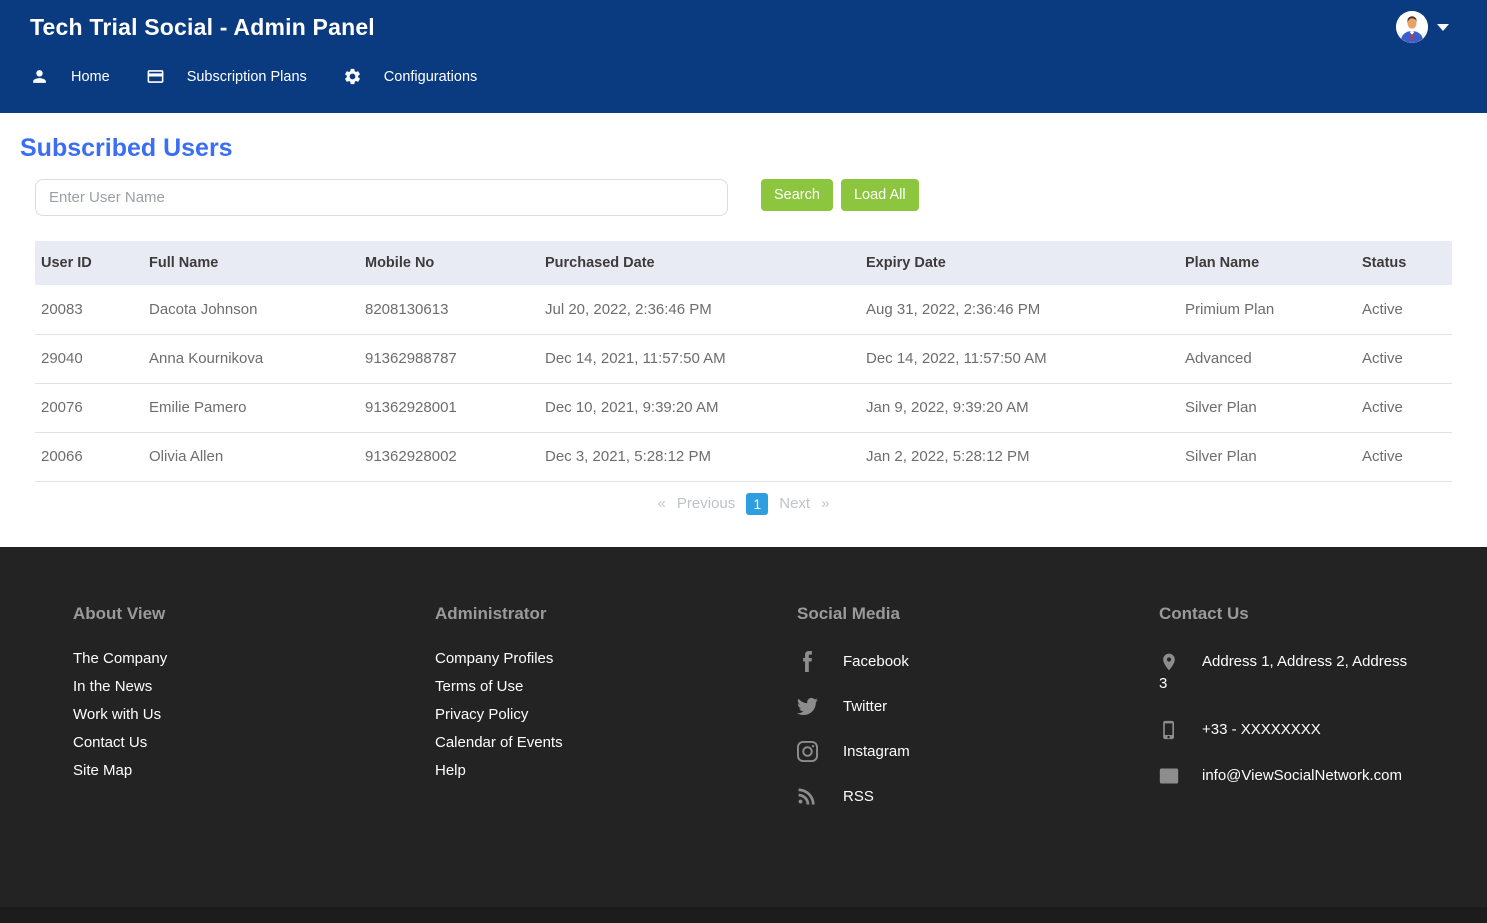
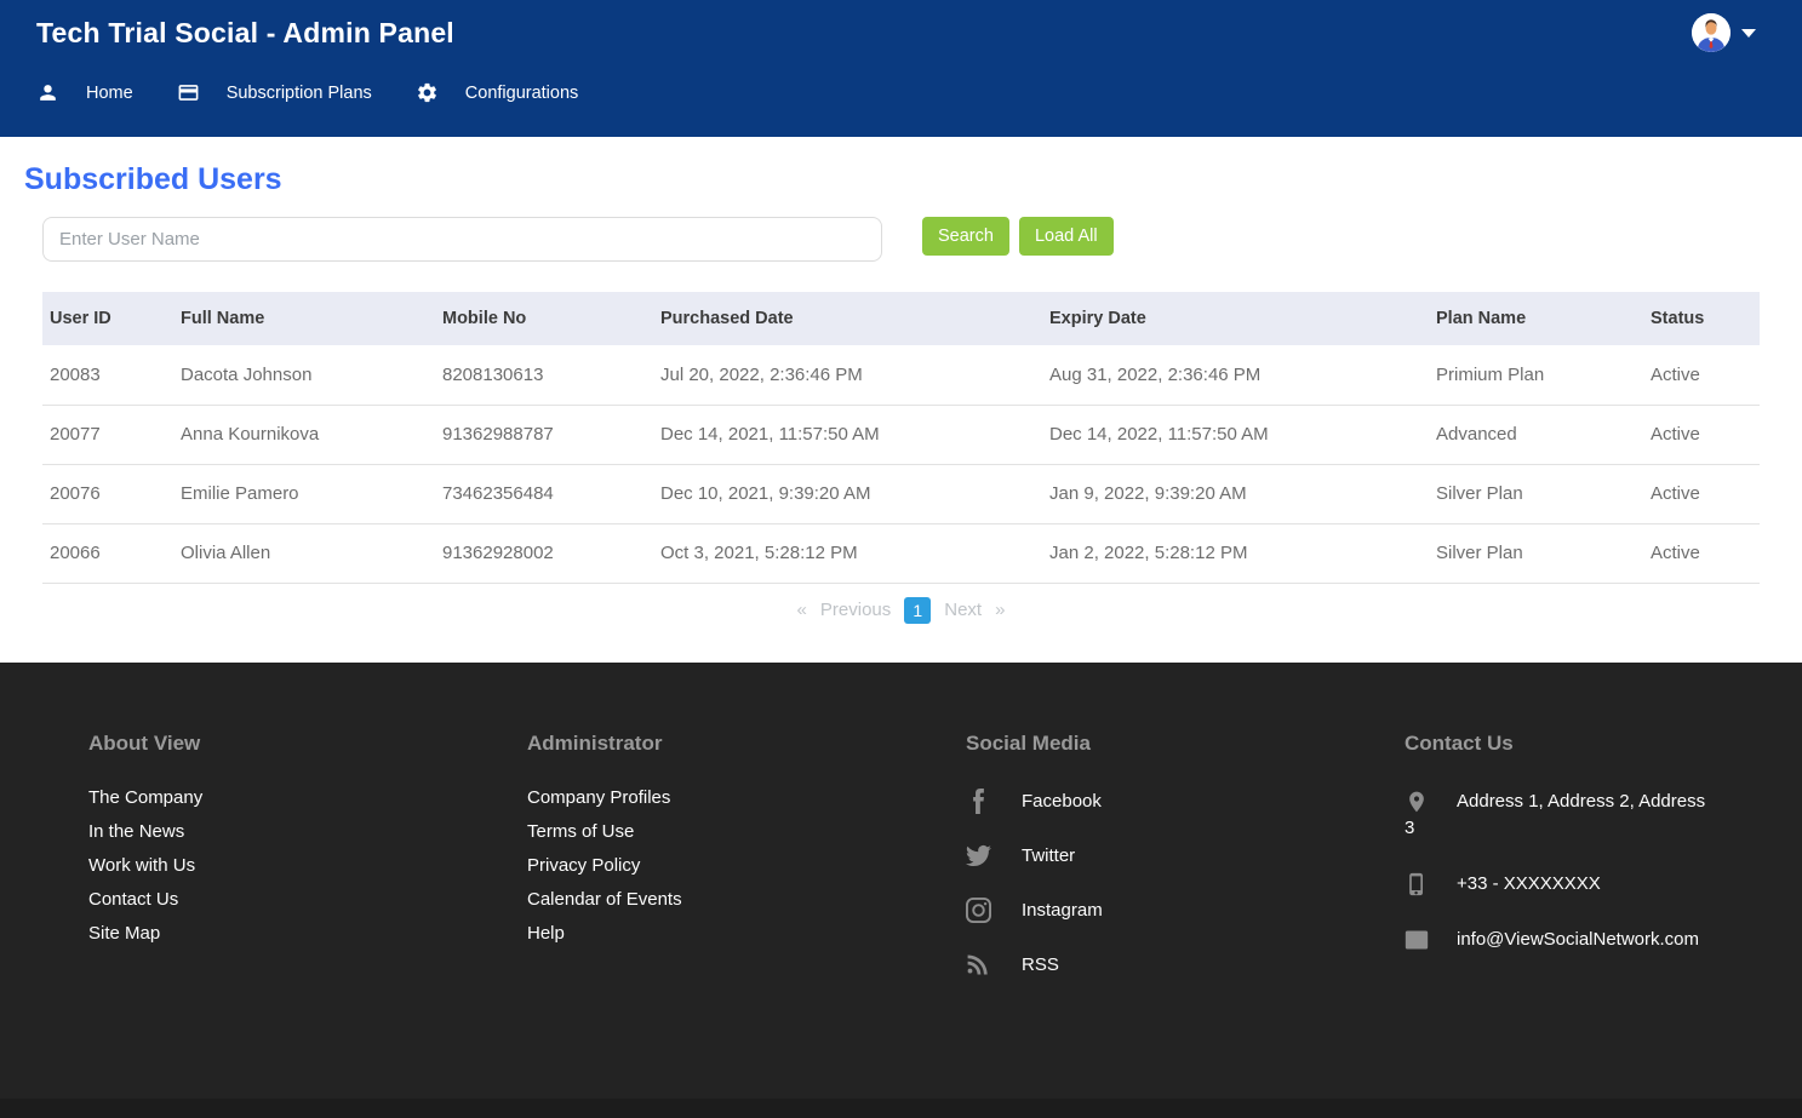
  Tech Trial Social - Admin Panel
  Home
  Subscription Plans
  Configurations
  Subscribed Users
  Enter User Name
  Search
  Load All
  User ID	Full Name	Mobile No	Purchased Date	Expiry Date	Plan Name	Status
  20083	Dacota Johnson	8208130613	Jul 20, 2022, 2:36:46 PM	Aug 31, 2022, 2:36:46 PM	Primium Plan	Active
- 29040	Anna Kournikova	91362988787	Dec 14, 2021, 11:57:50 AM	Dec 14, 2022, 11:57:50 AM	Advanced	Active
+ 20077	Anna Kournikova	91362988787	Dec 14, 2021, 11:57:50 AM	Dec 14, 2022, 11:57:50 AM	Advanced	Active
- 20076	Emilie Pamero	91362928001	Dec 10, 2021, 9:39:20 AM	Jan 9, 2022, 9:39:20 AM	Silver Plan	Active
+ 20076	Emilie Pamero	73462356484	Dec 10, 2021, 9:39:20 AM	Jan 9, 2022, 9:39:20 AM	Silver Plan	Active
- 20066	Olivia Allen	91362928002	Dec 3, 2021, 5:28:12 PM	Jan 2, 2022, 5:28:12 PM	Silver Plan	Active
+ 20066	Olivia Allen	91362928002	Oct 3, 2021, 5:28:12 PM	Jan 2, 2022, 5:28:12 PM	Silver Plan	Active
  «
  Previous
  1
  Next
  »
  About View
  The Company
  In the News
  Work with Us
  Contact Us
  Site Map
  Administrator
  Company Profiles
  Terms of Use
  Privacy Policy
  Calendar of Events
  Help
  Social Media
  Facebook
  Twitter
  Instagram
  RSS
  Contact Us
  Address 1, Address 2, Address 3
  +33 - XXXXXXXX
  info@ViewSocialNetwork.com
